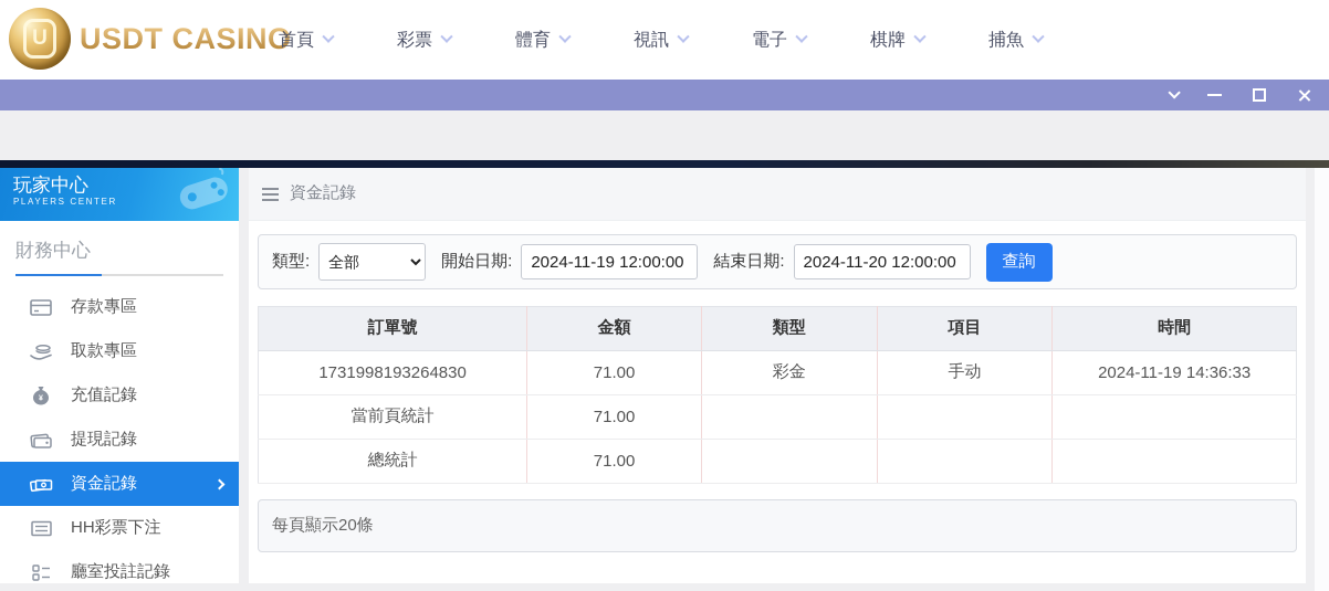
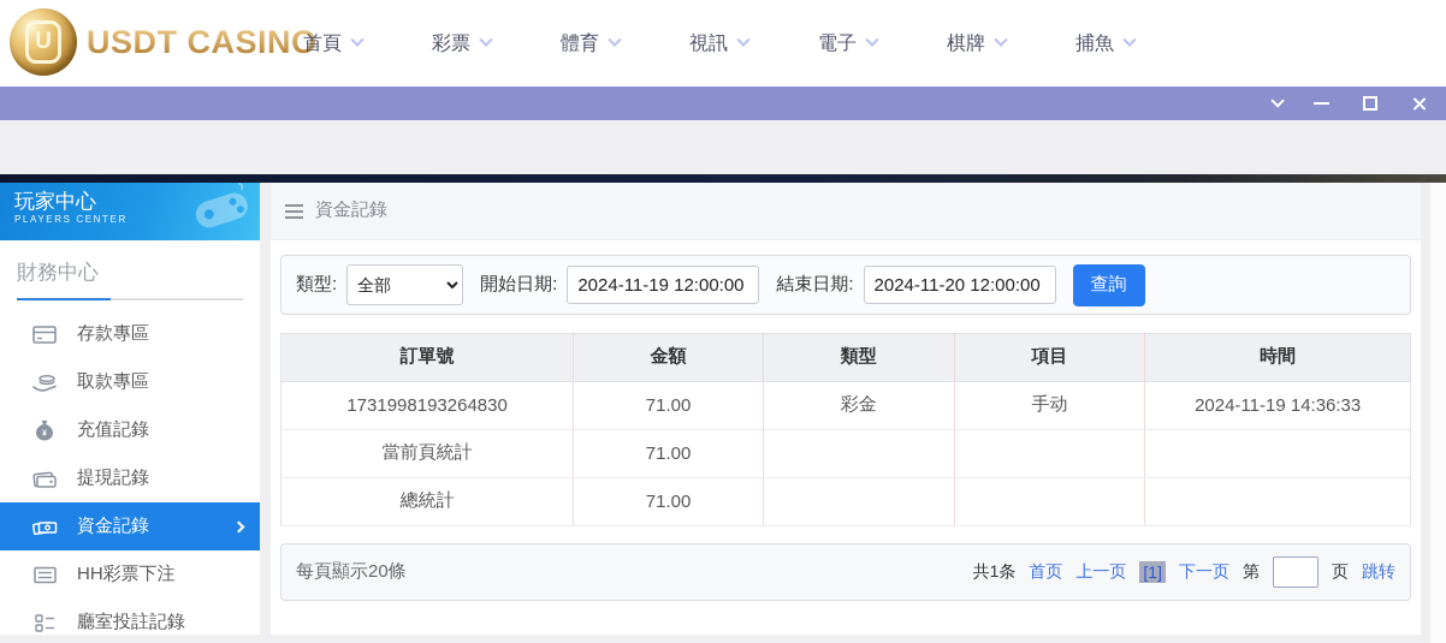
  U
  USDT CASINO
  首頁
  彩票
  體育
  視訊
  電子
  棋牌
  捕魚
  玩家中心
  PLAYERS CENTER
  財務中心
  存款專區
  取款專區
  充值記錄
  提現記錄
  資金記錄
  HH彩票下注
  廳室投註記錄
  資金記錄
  類型:
  全部
  開始日期:
  2024-11-19 12:00:00
  結束日期:
  2024-11-20 12:00:00
  查詢
  訂單號	金額	類型	項目	時間
  1731998193264830	71.00	彩金	手动	2024-11-19 14:36:33
  當前頁統計	71.00
  總統計	71.00
  每頁顯示20條
+ 共1条
+ 首页
+ 上一页
+ [1]
+ 下一页
+ 第
+ 页
+ 跳转
